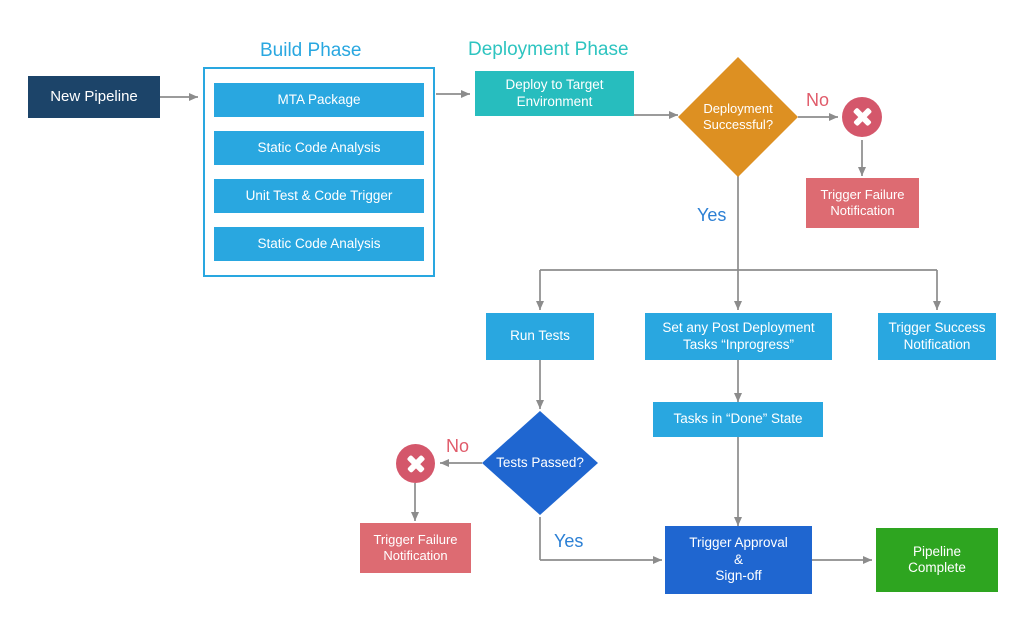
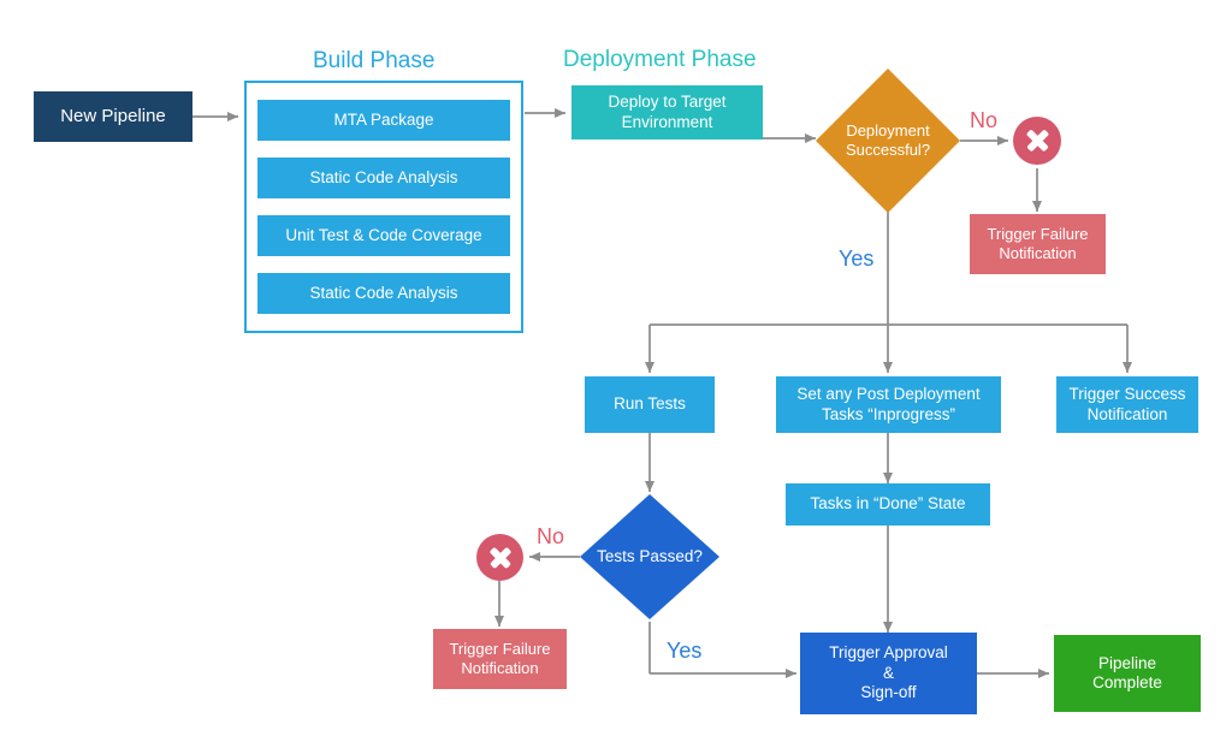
  Build Phase
  Deployment Phase
  New Pipeline
  MTA Package
  Static Code Analysis
- Unit Test & Code Trigger
+ Unit Test & Code Coverage
  Static Code Analysis
  Deploy to Target
  Environment
  Deployment
  Successful?
  Trigger Failure
  Notification
  Run Tests
  Set any Post Deployment
  Tasks “Inprogress”
  Trigger Success
  Notification
  Tasks in “Done” State
  Tests Passed?
  Trigger Failure
  Notification
  Trigger Approval
  &
  Sign-off
  Pipeline
  Complete
  No
  Yes
  No
  Yes
